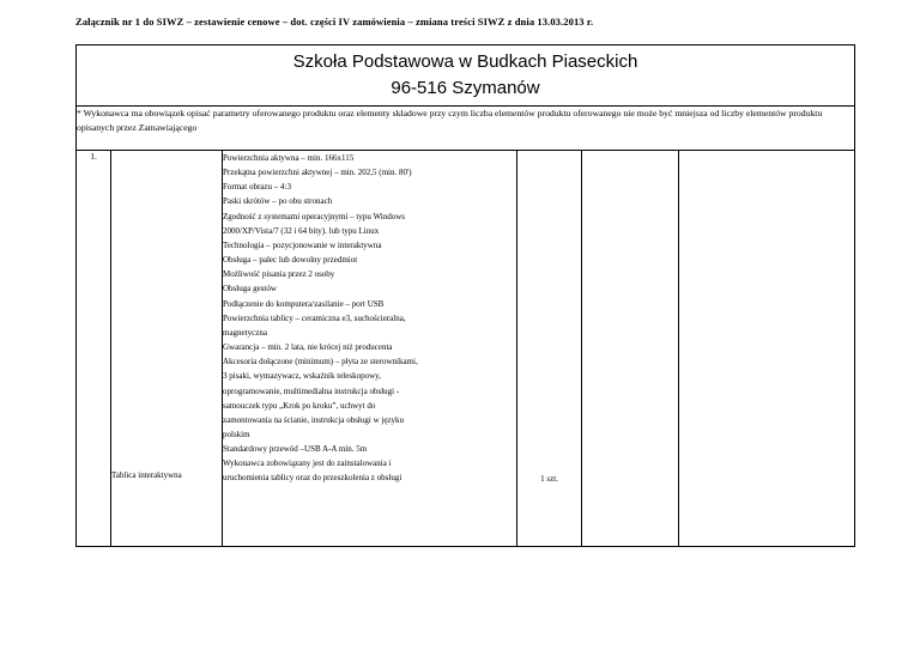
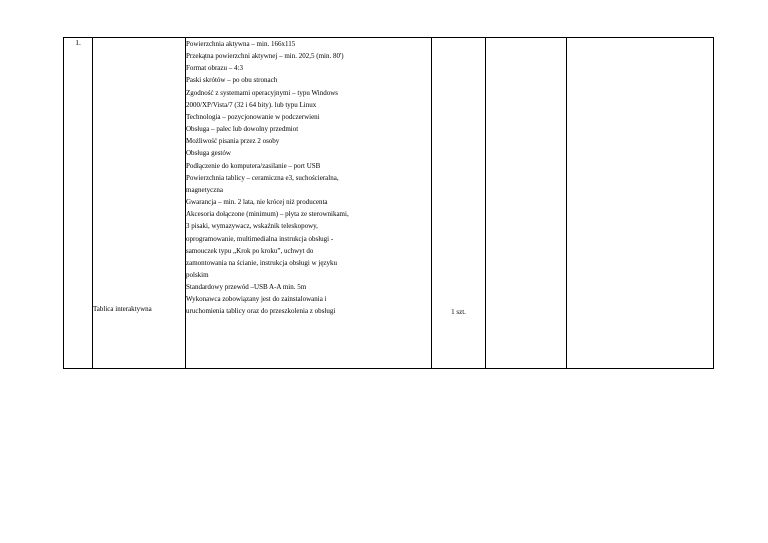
- Załącznik nr 1 do SIWZ – zestawienie cenowe – dot. części IV zamówienia – zmiana treści SIWZ z dnia 13.03.2013 r.
- Szkoła Podstawowa w Budkach Piaseckich 96-516 Szymanów
- * Wykonawca ma obowiązek opisać parametry oferowanego produktu oraz elementy składowe przy czym liczba elementów produktu oferowanego nie może być mniejsza od liczby elementów produktu opisanych przez Zamawiającego
- 1.	Tablica interaktywna	Powierzchnia aktywna – min. 166x115Przekątna powierzchni aktywnej – min. 202,5 (min. 80')Format obrazu – 4:3Paski skrótów – po obu stronachZgodność z systemami operacyjnymi – typu Windows2000/XP/Vista/7 (32 i 64 bity). lub typu LinuxTechnologia – pozycjonowanie w interaktywnaObsługa – palec lub dowolny przedmiotMożliwość pisania przez 2 osobyObsługa gestówPodłączenie do komputera/zasilanie – port USBPowierzchnia tablicy – ceramiczna e3, suchościeralna,magnetycznaGwarancja – min. 2 lata, nie krócej niż producentaAkcesoria dołączone (minimum) – płyta ze sterownikami,3 pisaki, wymazywacz, wskaźnik teleskopowy,oprogramowanie, multimedialna instrukcja obsługi -samouczek typu „Krok po kroku”, uchwyt dozamontowania na ścianie, instrukcja obsługi w językupolskimStandardowy przewód –USB A-A min. 5mWykonawca zobowiązany jest do zainstalowania iuruchomienia tablicy oraz do przeszkolenia z obsługi	1 szt.
+ 1.	Tablica interaktywna	Powierzchnia aktywna – min. 166x115Przekątna powierzchni aktywnej – min. 202,5 (min. 80')Format obrazu – 4:3Paski skrótów – po obu stronachZgodność z systemami operacyjnymi – typu Windows2000/XP/Vista/7 (32 i 64 bity). lub typu LinuxTechnologia – pozycjonowanie w podczerwieniObsługa – palec lub dowolny przedmiotMożliwość pisania przez 2 osobyObsługa gestówPodłączenie do komputera/zasilanie – port USBPowierzchnia tablicy – ceramiczna e3, suchościeralna,magnetycznaGwarancja – min. 2 lata, nie krócej niż producentaAkcesoria dołączone (minimum) – płyta ze sterownikami,3 pisaki, wymazywacz, wskaźnik teleskopowy,oprogramowanie, multimedialna instrukcja obsługi -samouczek typu „Krok po kroku”, uchwyt dozamontowania na ścianie, instrukcja obsługi w językupolskimStandardowy przewód –USB A-A min. 5mWykonawca zobowiązany jest do zainstalowania iuruchomienia tablicy oraz do przeszkolenia z obsługi	1 szt.
